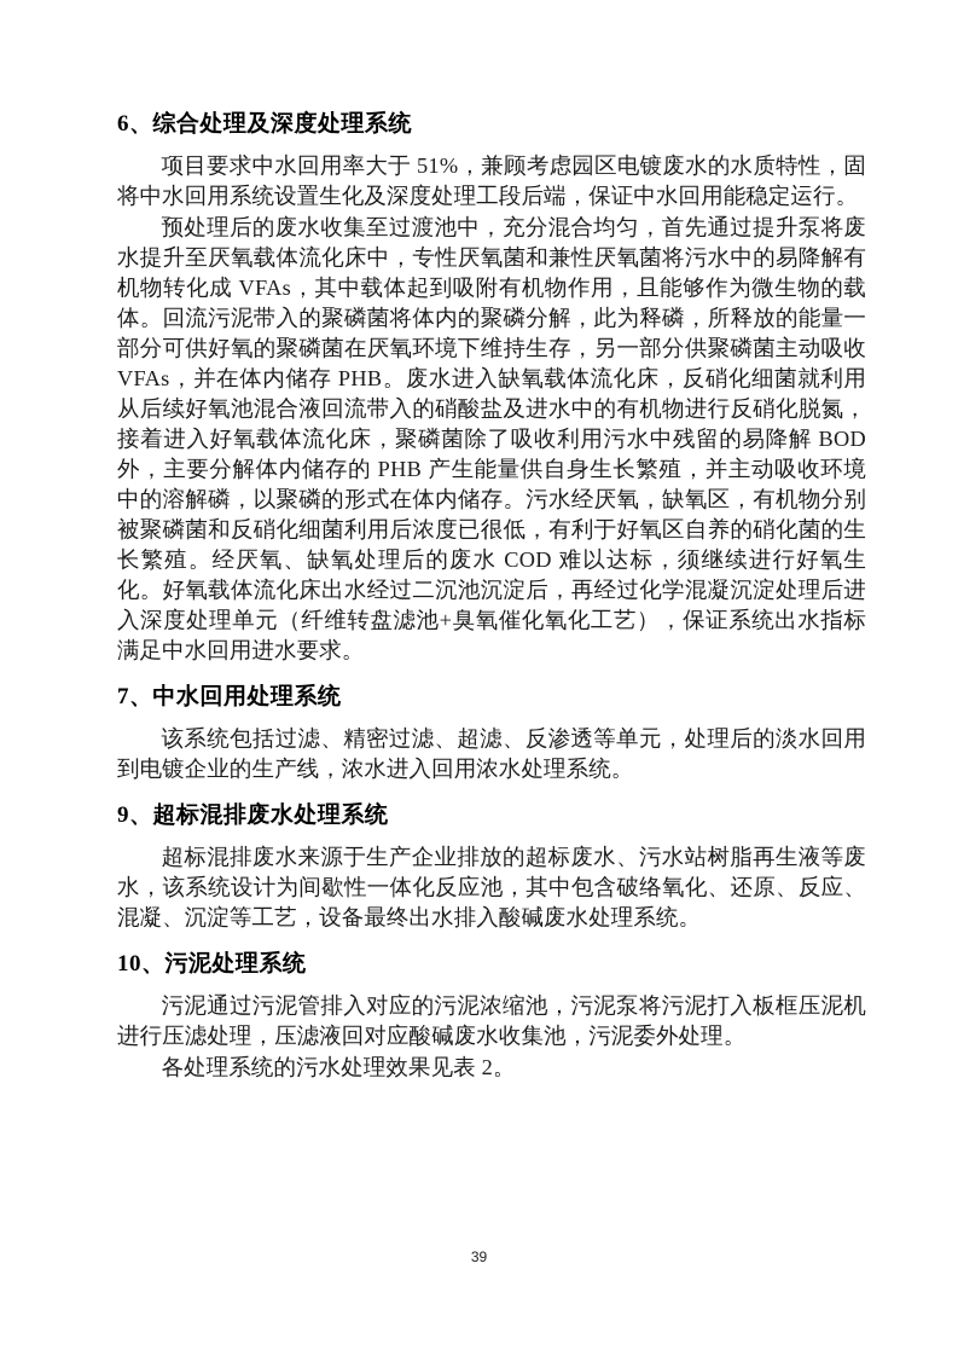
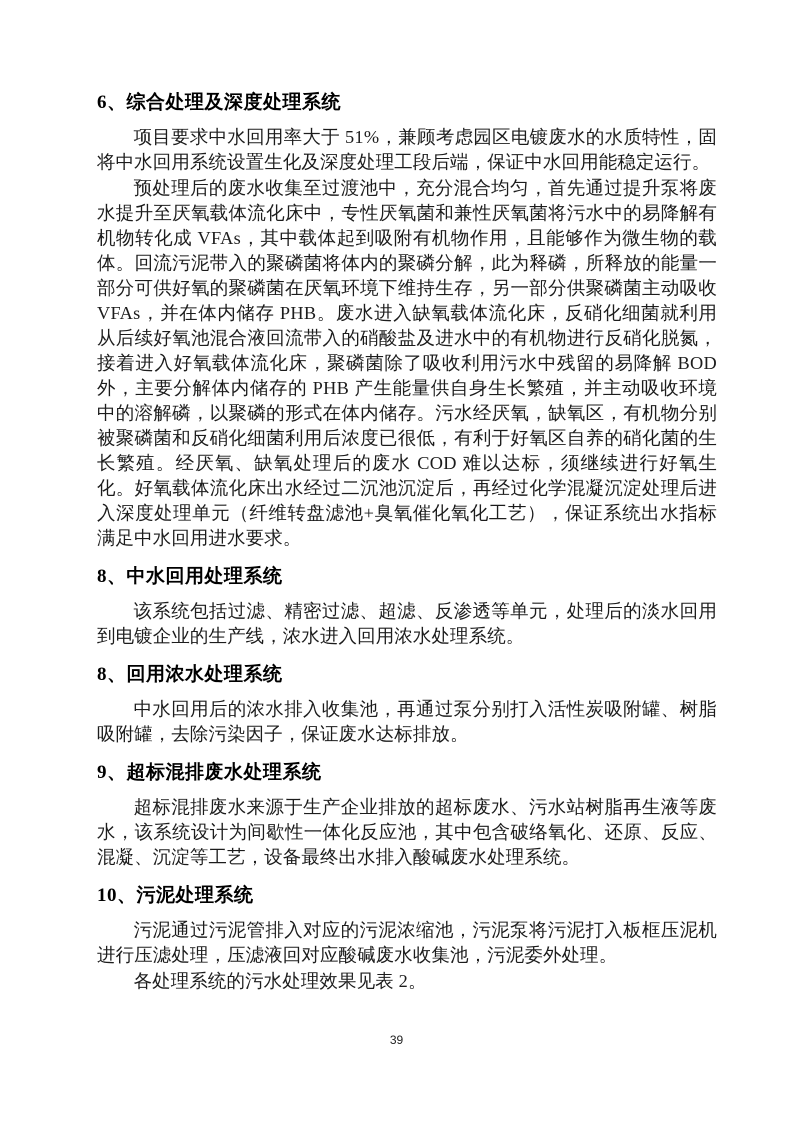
  6、综合处理及深度处理系统
  项目要求中水回用率大于 51%，兼顾考虑园区电镀废水的水质特性，固将中水回用系统设置生化及深度处理工段后端，保证中水回用能稳定运行。
  预处理后的废水收集至过渡池中，充分混合均匀，首先通过提升泵将废水提升至厌氧载体流化床中，专性厌氧菌和兼性厌氧菌将污水中的易降解有机物转化成 VFAs，其中载体起到吸附有机物作用，且能够作为微生物的载体。回流污泥带入的聚磷菌将体内的聚磷分解，此为释磷，所释放的能量一部分可供好氧的聚磷菌在厌氧环境下维持生存，另一部分供聚磷菌主动吸收 VFAs，并在体内储存 PHB。废水进入缺氧载体流化床，反硝化细菌就利用从后续好氧池混合液回流带入的硝酸盐及进水中的有机物进行反硝化脱氮，接着进入好氧载体流化床，聚磷菌除了吸收利用污水中残留的易降解 BOD 外，主要分解体内储存的 PHB 产生能量供自身生长繁殖，并主动吸收环境中的溶解磷，以聚磷的形式在体内储存。污水经厌氧，缺氧区，有机物分别被聚磷菌和反硝化细菌利用后浓度已很低，有利于好氧区自养的硝化菌的生长繁殖。经厌氧、缺氧处理后的废水 COD 难以达标，须继续进行好氧生化。好氧载体流化床出水经过二沉池沉淀后，再经过化学混凝沉淀处理后进入深度处理单元（纤维转盘滤池+臭氧催化氧化工艺），保证系统出水指标满足中水回用进水要求。
- 7、中水回用处理系统
+ 8、中水回用处理系统
  该系统包括过滤、精密过滤、超滤、反渗透等单元，处理后的淡水回用到电镀企业的生产线，浓水进入回用浓水处理系统。
+ 8、回用浓水处理系统
+ 中水回用后的浓水排入收集池，再通过泵分别打入活性炭吸附罐、树脂吸附罐，去除污染因子，保证废水达标排放。
  9、超标混排废水处理系统
  超标混排废水来源于生产企业排放的超标废水、污水站树脂再生液等废水，该系统设计为间歇性一体化反应池，其中包含破络氧化、还原、反应、混凝、沉淀等工艺，设备最终出水排入酸碱废水处理系统。
  10、污泥处理系统
  污泥通过污泥管排入对应的污泥浓缩池，污泥泵将污泥打入板框压泥机进行压滤处理，压滤液回对应酸碱废水收集池，污泥委外处理。
  各处理系统的污水处理效果见表 2。
  39
